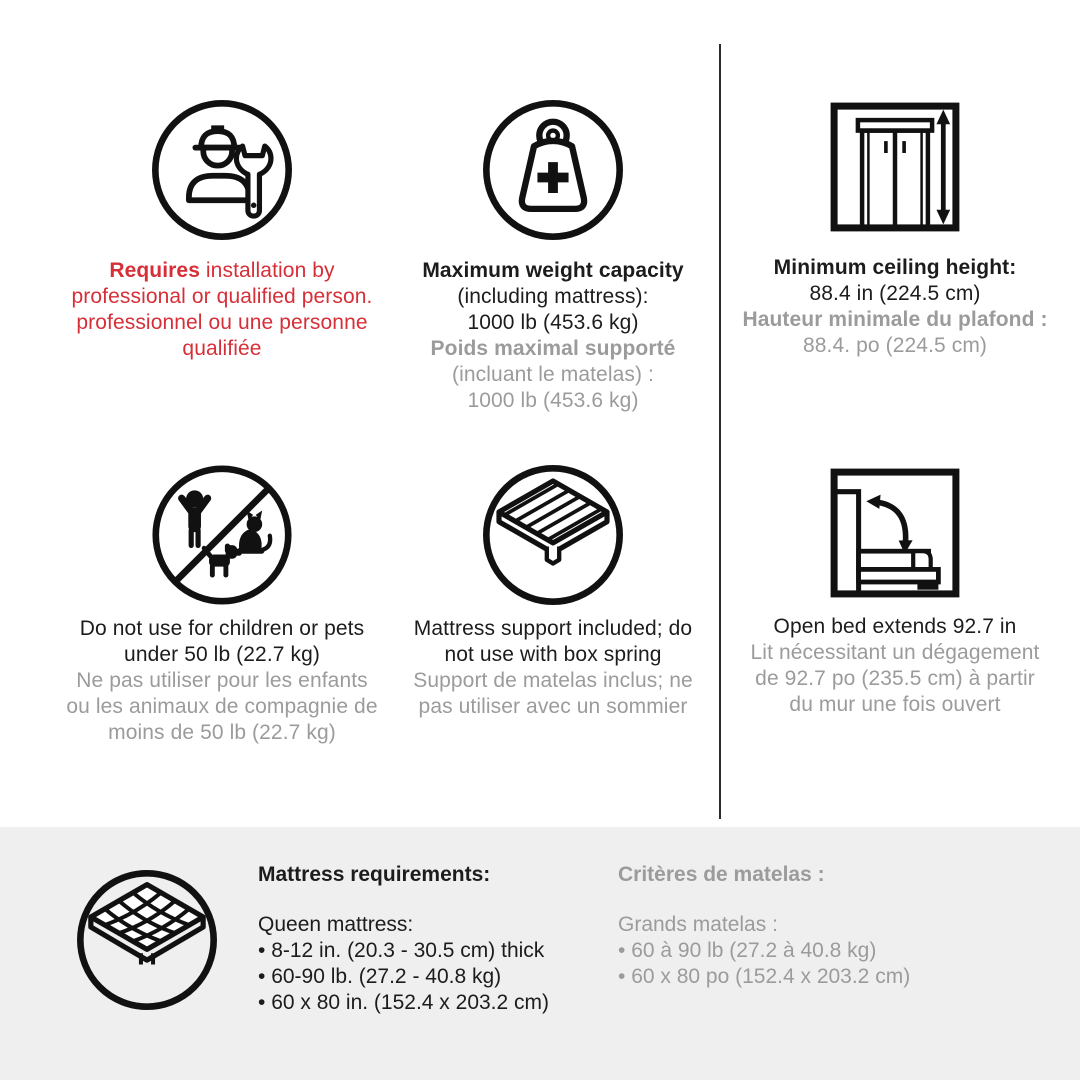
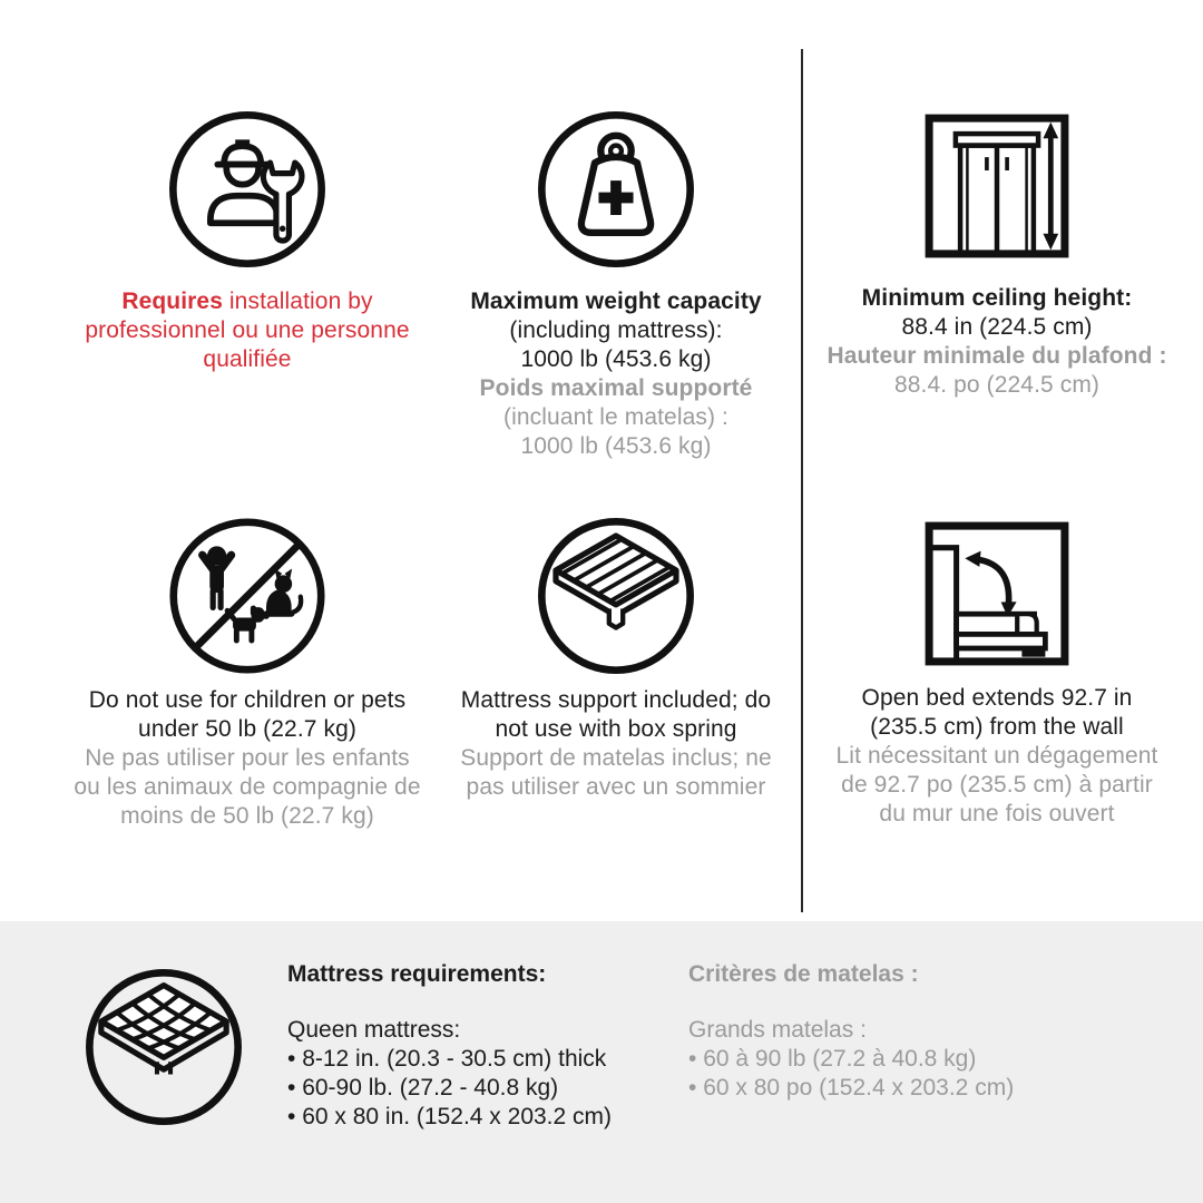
  Requires installation by
- professional or qualified person.
  professionnel ou une personne
  qualifiée
  Maximum weight capacity
  (including mattress):
  1000 lb (453.6 kg)
  Poids maximal supporté
  (incluant le matelas) :
  1000 lb (453.6 kg)
  Minimum ceiling height:
  88.4 in (224.5 cm)
  Hauteur minimale du plafond :
  88.4. po (224.5 cm)
  Do not use for children or pets
  under 50 lb (22.7 kg)
  Ne pas utiliser pour les enfants
  ou les animaux de compagnie de
  moins de 50 lb (22.7 kg)
  Mattress support included; do
  not use with box spring
  Support de matelas inclus; ne
  pas utiliser avec un sommier
  Open bed extends 92.7 in
+ (235.5 cm) from the wall
  Lit nécessitant un dégagement
  de 92.7 po (235.5 cm) à partir
  du mur une fois ouvert
  Mattress requirements:
  Queen mattress:
  8-12 in. (20.3 - 30.5 cm) thick
  60-90 lb. (27.2 - 40.8 kg)
  60 x 80 in. (152.4 x 203.2 cm)
  Critères de matelas :
  Grands matelas :
  60 à 90 lb (27.2 à 40.8 kg)
  60 x 80 po (152.4 x 203.2 cm)
